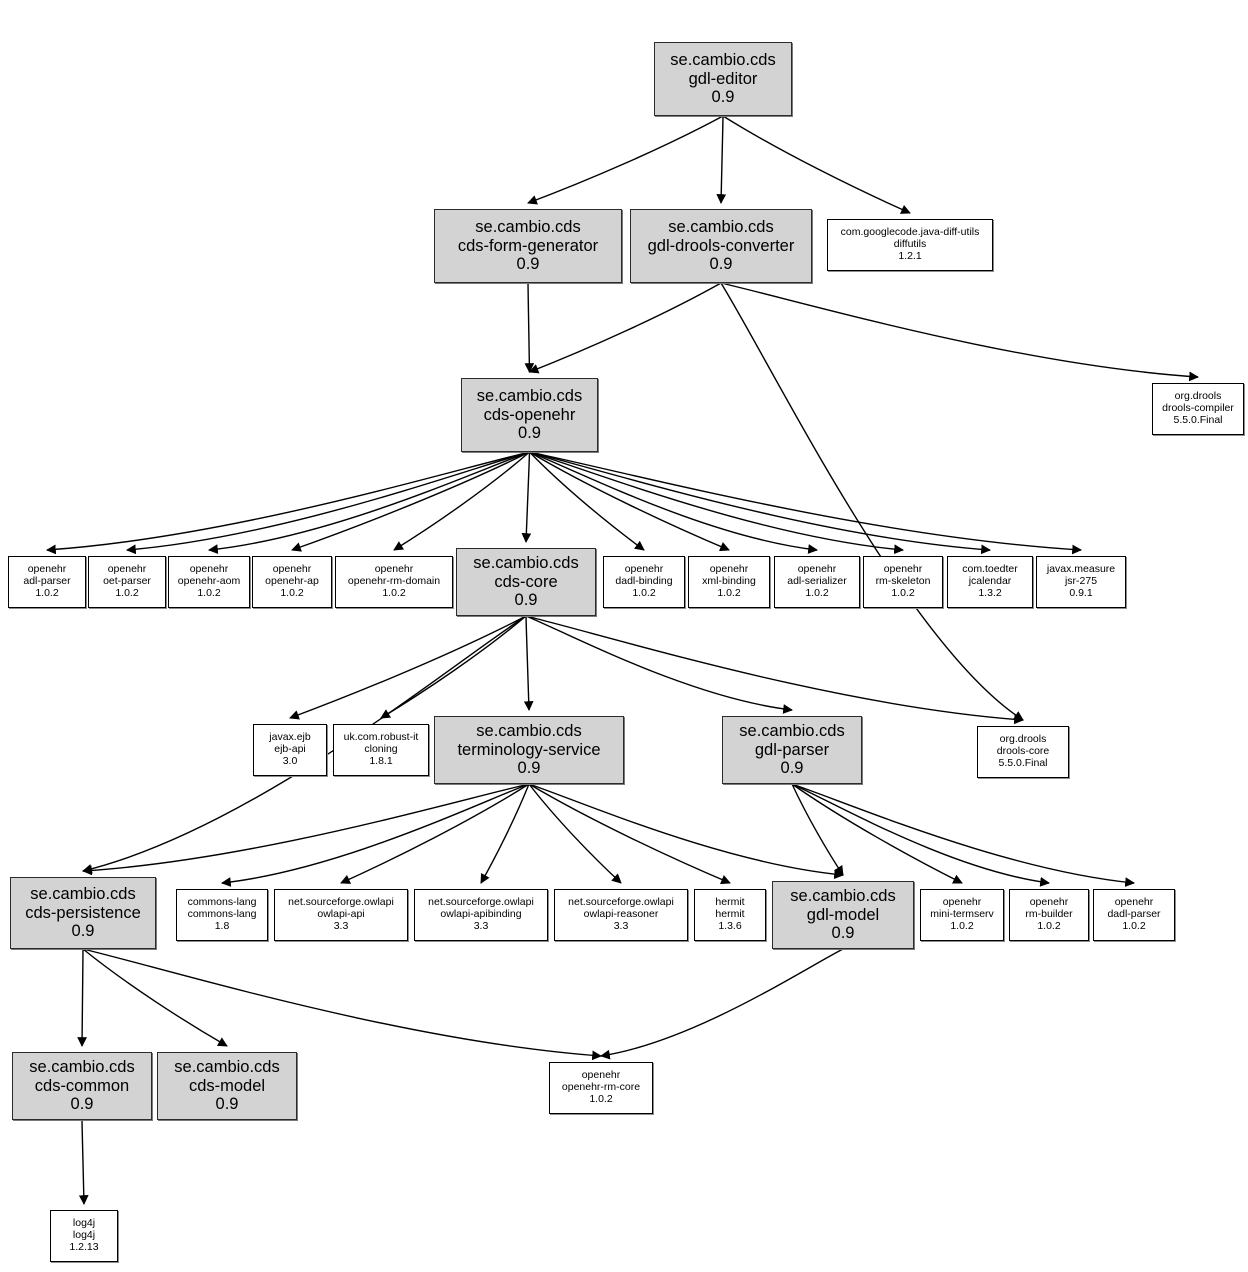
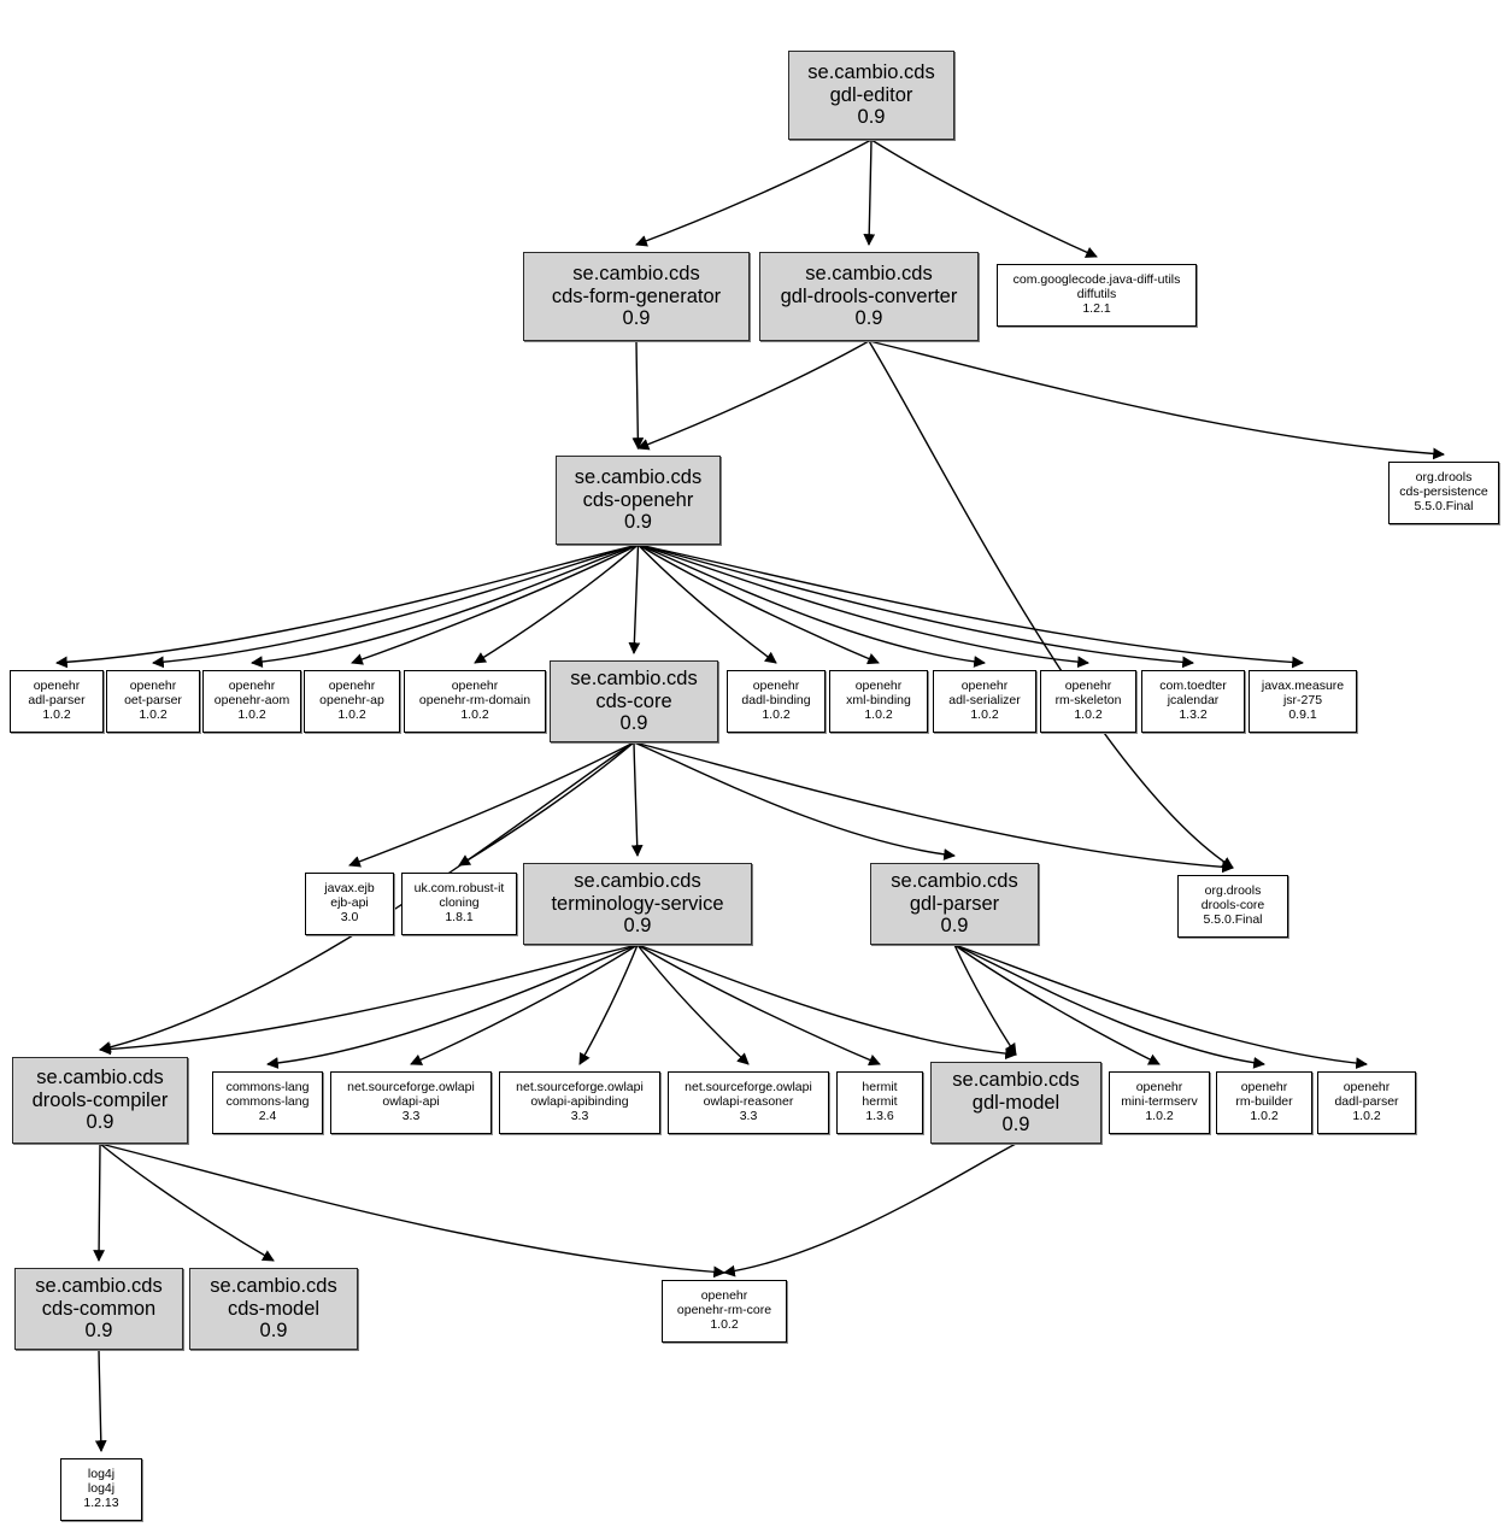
  se.cambio.cds
  gdl-editor
  0.9
  se.cambio.cds
  cds-form-generator
  0.9
  se.cambio.cds
  gdl-drools-converter
  0.9
  com.googlecode.java-diff-utils
  diffutils
  1.2.1
  org.drools
- drools-compiler
+ cds-persistence
  5.5.0.Final
  se.cambio.cds
  cds-openehr
  0.9
  openehr
  adl-parser
  1.0.2
  openehr
  oet-parser
  1.0.2
  openehr
  openehr-aom
  1.0.2
  openehr
  openehr-ap
  1.0.2
  openehr
  openehr-rm-domain
  1.0.2
  se.cambio.cds
  cds-core
  0.9
  openehr
  dadl-binding
  1.0.2
  openehr
  xml-binding
  1.0.2
  openehr
  adl-serializer
  1.0.2
  openehr
  rm-skeleton
  1.0.2
  com.toedter
  jcalendar
  1.3.2
  javax.measure
  jsr-275
  0.9.1
  javax.ejb
  ejb-api
  3.0
  uk.com.robust-it
  cloning
  1.8.1
  se.cambio.cds
  terminology-service
  0.9
  se.cambio.cds
  gdl-parser
  0.9
  org.drools
  drools-core
  5.5.0.Final
  se.cambio.cds
- cds-persistence
+ drools-compiler
  0.9
  commons-lang
  commons-lang
- 1.8
+ 2.4
  net.sourceforge.owlapi
  owlapi-api
  3.3
  net.sourceforge.owlapi
  owlapi-apibinding
  3.3
  net.sourceforge.owlapi
  owlapi-reasoner
  3.3
  hermit
  hermit
  1.3.6
  se.cambio.cds
  gdl-model
  0.9
  openehr
  mini-termserv
  1.0.2
  openehr
  rm-builder
  1.0.2
  openehr
  dadl-parser
  1.0.2
  se.cambio.cds
  cds-common
  0.9
  se.cambio.cds
  cds-model
  0.9
  openehr
  openehr-rm-core
  1.0.2
  log4j
  log4j
  1.2.13
